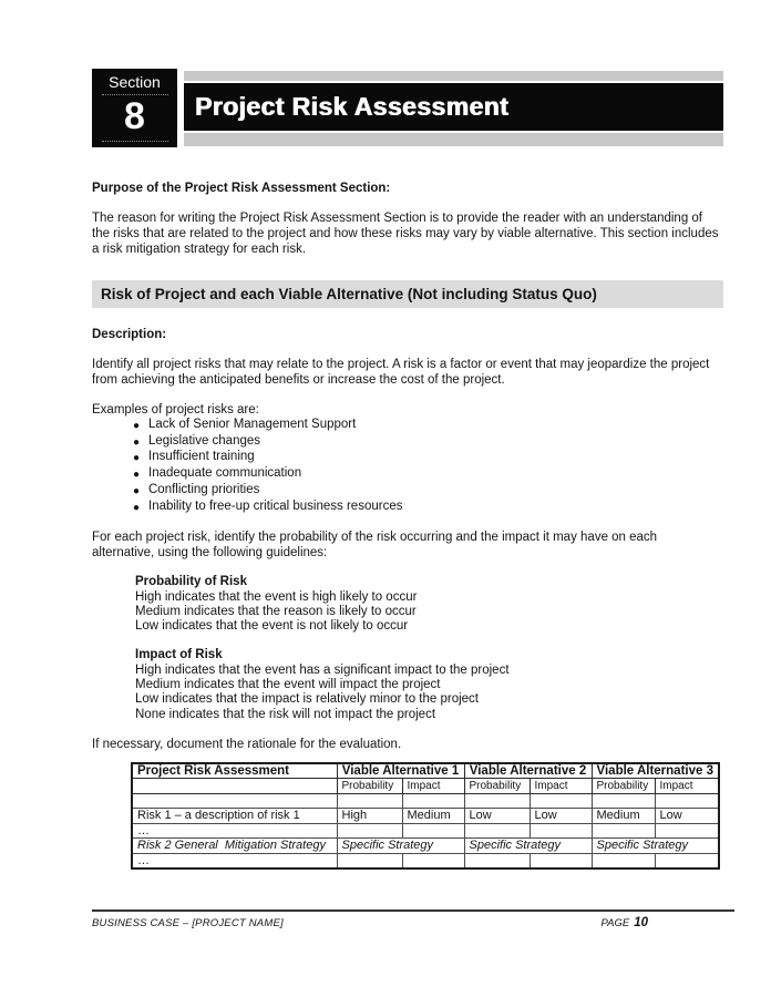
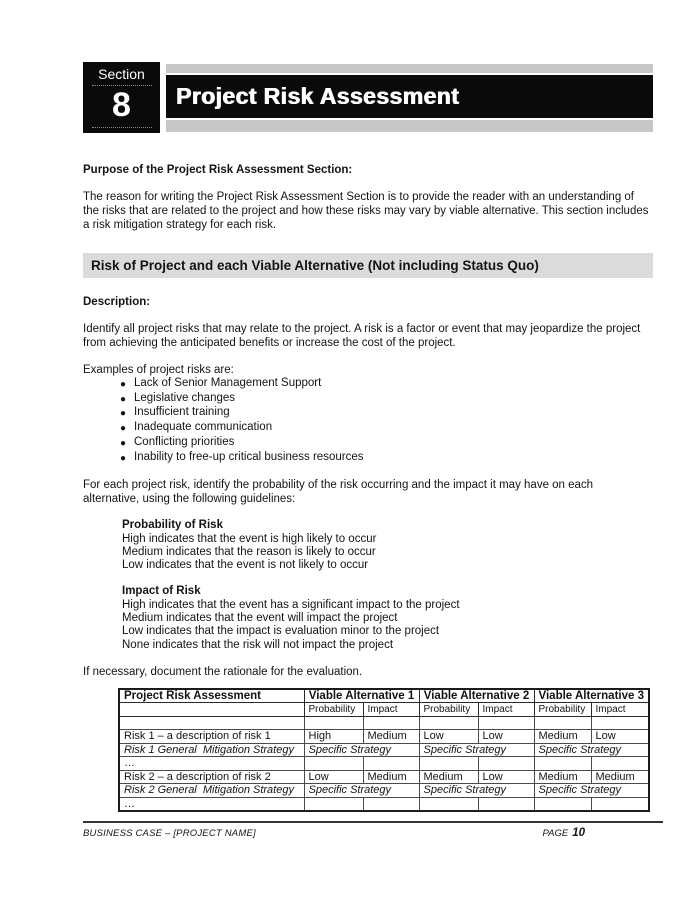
  Section
  8
  Project Risk Assessment
  Purpose of the Project Risk Assessment Section:
  The reason for writing the Project Risk Assessment Section is to provide the reader with an understanding of the risks that are related to the project and how these risks may vary by viable alternative. This section includes a risk mitigation strategy for each risk.
  Risk of Project and each Viable Alternative (Not including Status Quo)
  Description:
  Identify all project risks that may relate to the project. A risk is a factor or event that may jeopardize the project from achieving the anticipated benefits or increase the cost of the project.
  Examples of project risks are:
  ●
  Lack of Senior Management Support
  ●
  Legislative changes
  ●
  Insufficient training
  ●
  Inadequate communication
  ●
  Conflicting priorities
  ●
  Inability to free-up critical business resources
  For each project risk, identify the probability of the risk occurring and the impact it may have on each alternative, using the following guidelines:
  Probability of Risk
  High indicates that the event is high likely to occur
  Medium indicates that the reason is likely to occur
  Low indicates that the event is not likely to occur
  Impact of Risk
  High indicates that the event has a significant impact to the project
  Medium indicates that the event will impact the project
- Low indicates that the impact is relatively minor to the project
+ Low indicates that the impact is evaluation minor to the project
  None indicates that the risk will not impact the project
  If necessary, document the rationale for the evaluation.
  Project Risk Assessment	Viable Alternative 1	Viable Alternative 2	Viable Alternative 3
  	Probability	Impact	Probability	Impact	Probability	Impact
  Risk 1 – a description of risk 1	High	Medium	Low	Low	Medium	Low
+ Risk 1 General Mitigation Strategy	Specific Strategy	Specific Strategy	Specific Strategy
  …
+ Risk 2 – a description of risk 2	Low	Medium	Medium	Low	Medium	Medium
  Risk 2 General Mitigation Strategy	Specific Strategy	Specific Strategy	Specific Strategy
  …
  BUSINESS CASE – [PROJECT NAME]
  PAGE 10
